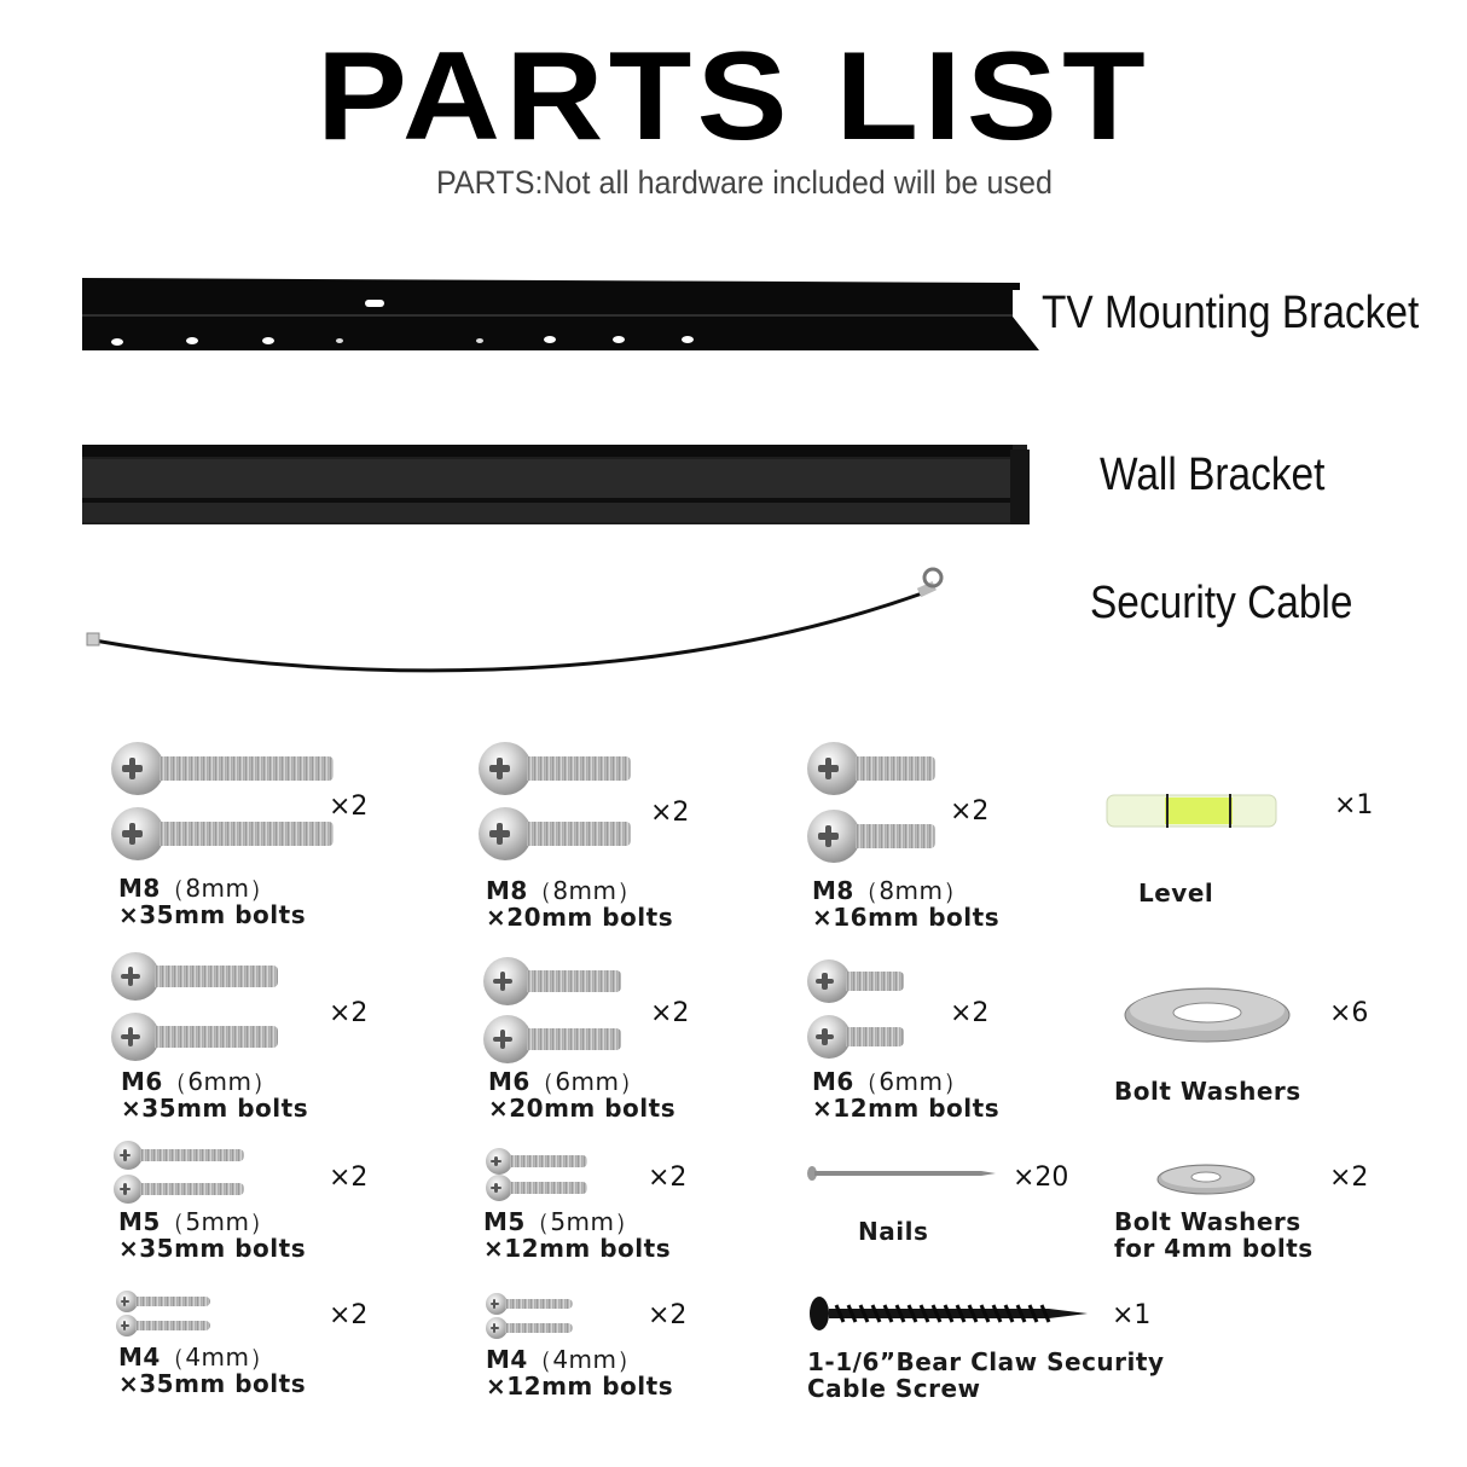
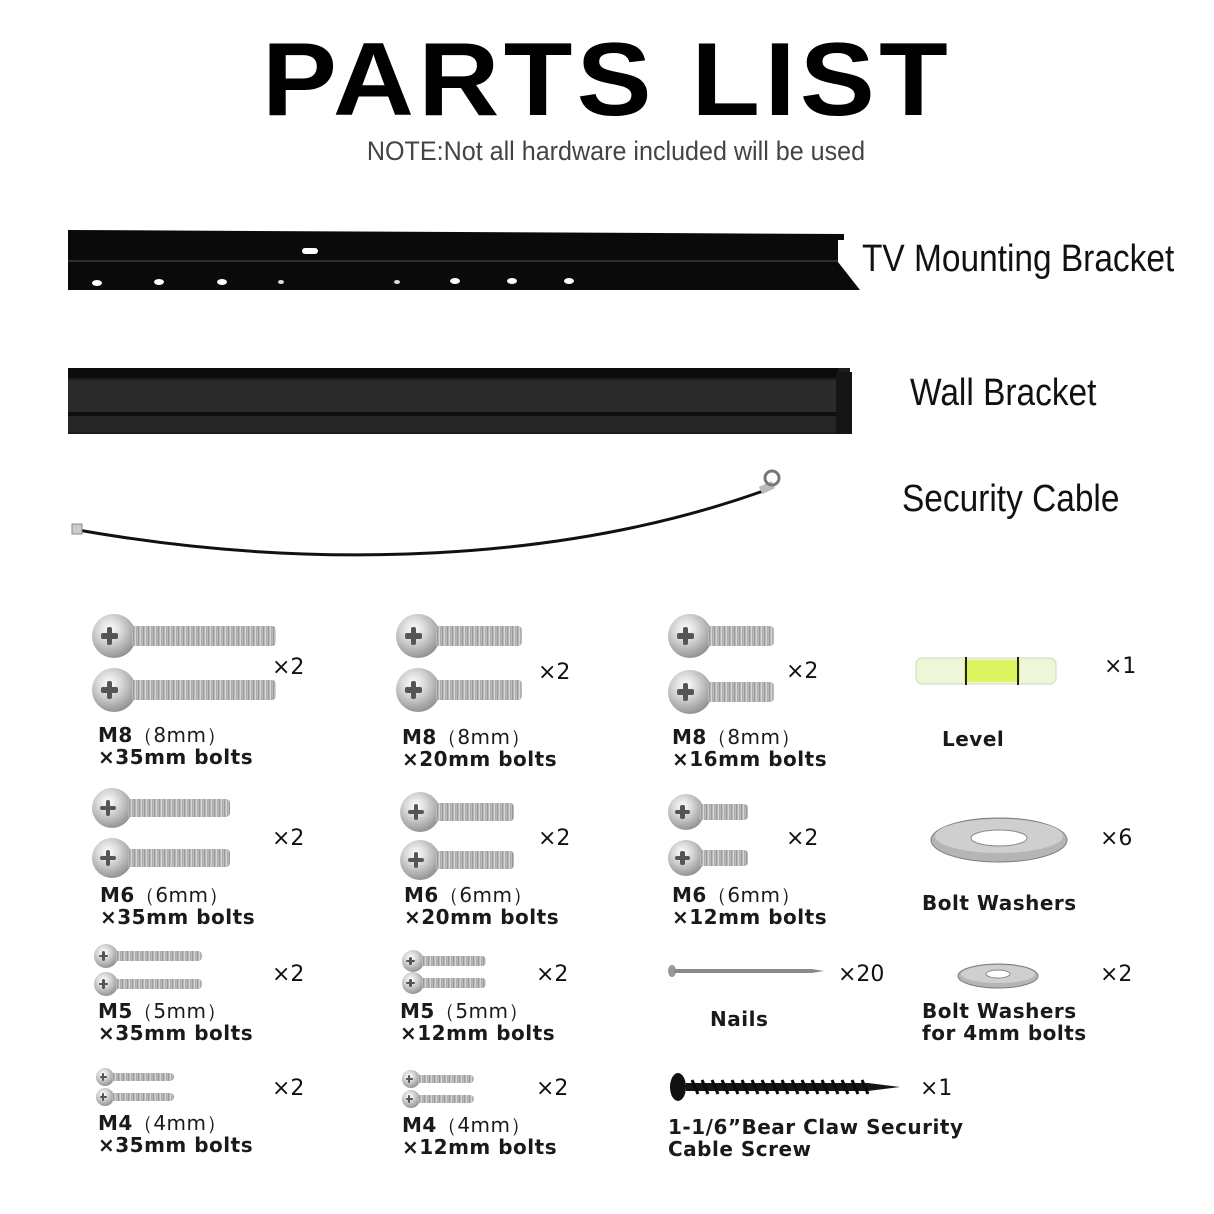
  PARTS LIST
- PARTS:Not all hardware included will be used
+ NOTE:Not all hardware included will be used
  TV Mounting Bracket
  Wall Bracket
  Security Cable
  ×2
  M8（8mm）
  ×35mm bolts
  ×2
  M8（8mm）
  ×20mm bolts
  ×2
  M8（8mm）
  ×16mm bolts
  ×1
  Level
  ×2
  M6（6mm）
  ×35mm bolts
  ×2
  M6（6mm）
  ×20mm bolts
  ×2
  M6（6mm）
  ×12mm bolts
  ×6
  Bolt Washers
  ×2
  M5（5mm）
  ×35mm bolts
  ×2
  M5（5mm）
  ×12mm bolts
  ×20
  Nails
  ×2
  Bolt Washers
  for 4mm bolts
  ×2
  M4（4mm）
  ×35mm bolts
  ×2
  M4（4mm）
  ×12mm bolts
  ×1
  1-1/6”Bear Claw Security
  Cable Screw
